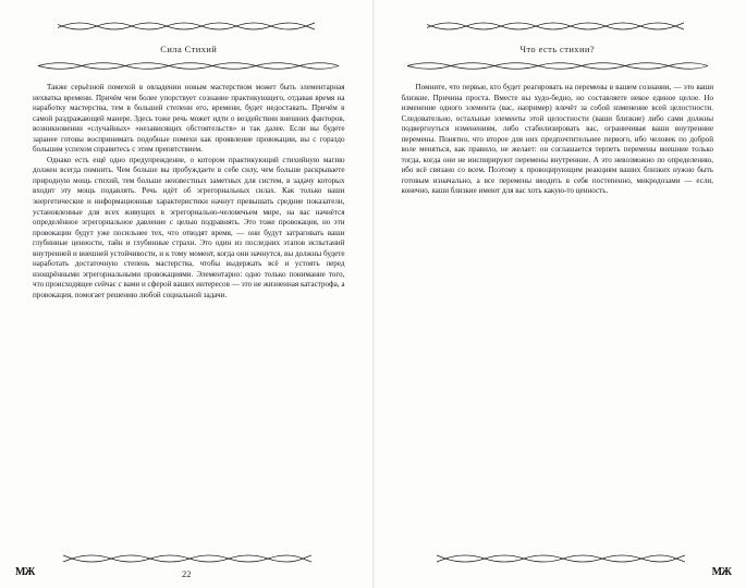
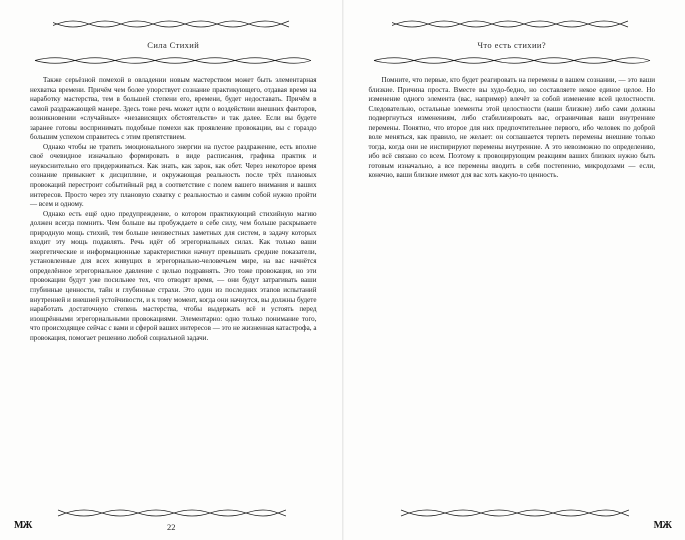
  Сила Стихий
  Также серьёзной помехой в овладении новым мастерством может быть элементарная нехватка времени. Причём чем более упорствует сознание практикующего, отдавая время на наработку мастерства, тем в большей степени его, времени, будет недоставать. Причём в самой раздражающей манере. Здесь тоже речь может идти о воздействии внешних фанторов, возникновении «случайных» «независящих обстоятельств» и так далее. Если вы будете большим успехом справитесь с этим препятствием.
+ Однако чтобы не тратить эмоционального энергии на пустое раздражение, есть вполне своё очевидное изначально формировать в виде расписания, графика практик и неукоснительно его придерживаться. Как знать, как зарок, как обет. Через некоторое время сознание привыкнет к дисциплине, и окружающая реальность после трёх плановых провокаций перестроит событийный ряд в соответствие с полем вашего внимания и ваших интересов. Просто через эту плановую схватку с реальностью и самим собой нужно пройти — всем и одному.
  Однако есть ещё одно предупреждение, о котором практикующий стихийную магию должен всегда помнить. Чем больше вы пробуждаете в себе силу, чем больше раскрываете природную мощь стихий, тем больше неизвестных заметных для систем, в задачу которых входит эту мощь подавлять. Речь идёт об эгрегориальных силах. Как только ваши энергетические и информационные характеристики начнут превышать средние показатели, установленные для всех живущих в эгрегориально-человечьем мире, на вас начнётся определённое эгрегориальное давление с целью подравнять. Это тоже провокация, но эти провокации будут уже посильнее тех, что отводят время, — они будут затрагивать ваши глубинные ценности, тайн и глубинные страхи. Это один из последних этапов испытаний внутренней и внешней устойчивости, и к тому момент, когда они начнутся, вы должны будете наработать достаточную степень мастерства, чтобы выдержать всё и устоять перед изощрёнными эгрегориальными провокациями. Элементарно: одно только понимание того, что происходящее сейчас с вами и сферой ваших интересов — это не жизненная катастрофа, а провокация, помогает решению любой социальной задачи.
  МЖ
  22
  Что есть стихии?
  Помните, что первые, кто будет реагировать на перемены в вашем сознании, — это ваши близкие. Причина проста. Вместе вы худо-бедно, но составляете некое единое целое. Но изменение одного элемента (вас, например) влечёт за собой изменение всей целостности. Следовательно, остальные элементы этой целостности (ваши близкие) либо сами должны подвергнуться изменениям, либо стабилизировать вас, ограничивая ваши внутренние воле меняться, как правило, не желает: он соглашается терпеть перемены внешние только тогда, когда они не инспирируют перемены внутренние. А это невозможно по определению, ибо всё связано со всем. Поэтому к провоцирующим реакциям ваших близких нужно быть готовым изначально, а все перемены вводить в себя постепенно, микродозами — если, конечно, ваши близкие имеют для вас хоть какую-то ценность.
  МЖ
